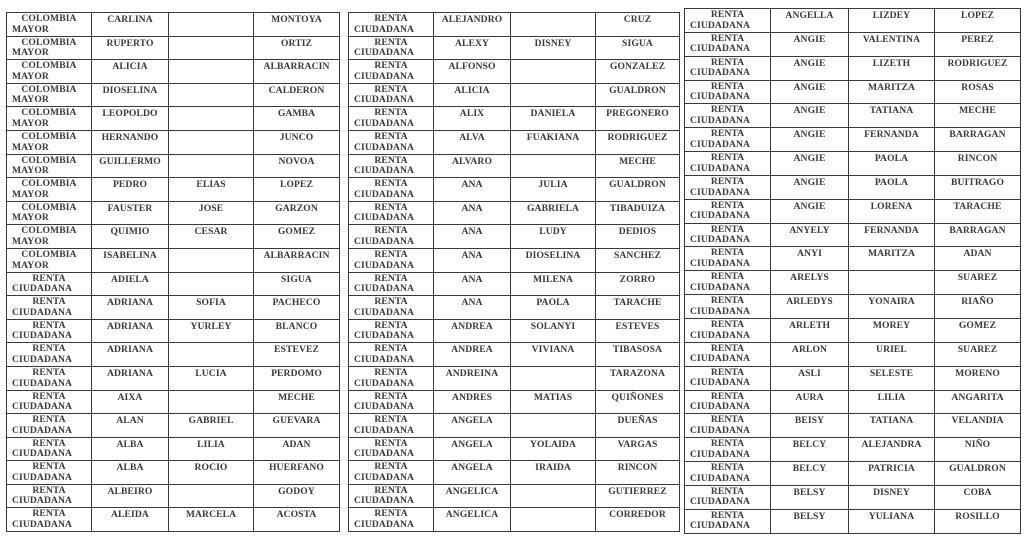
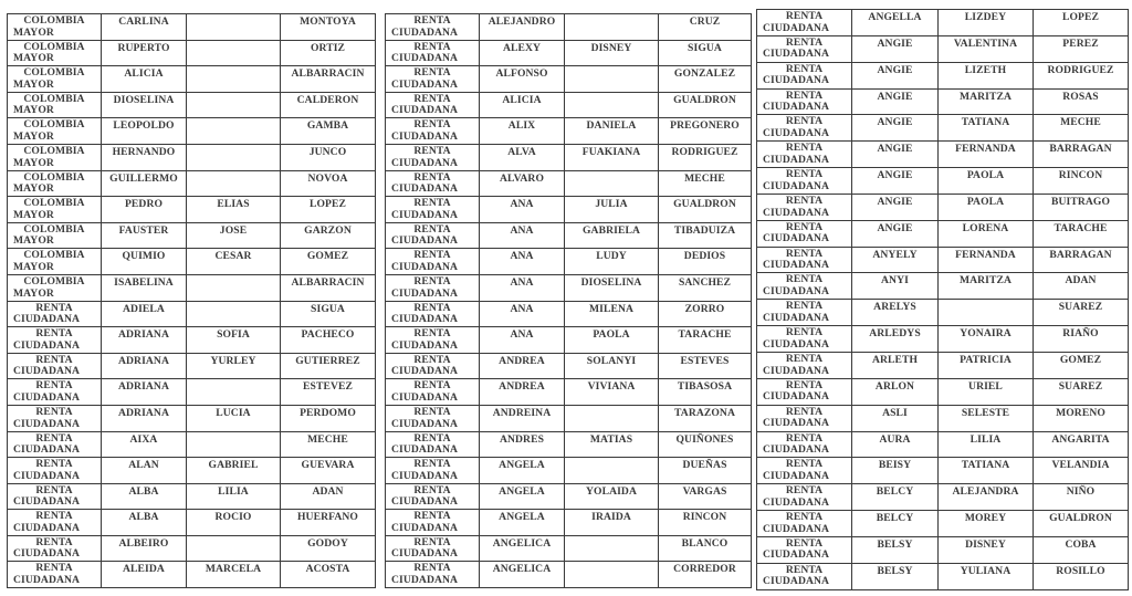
  COLOMBIAMAYOR	CARLINA		MONTOYA
  COLOMBIAMAYOR	RUPERTO		ORTIZ
  COLOMBIAMAYOR	ALICIA		ALBARRACIN
  COLOMBIAMAYOR	DIOSELINA		CALDERON
  COLOMBIAMAYOR	LEOPOLDO		GAMBA
  COLOMBIAMAYOR	HERNANDO		JUNCO
  COLOMBIAMAYOR	GUILLERMO		NOVOA
  COLOMBIAMAYOR	PEDRO	ELIAS	LOPEZ
  COLOMBIAMAYOR	FAUSTER	JOSE	GARZON
  COLOMBIAMAYOR	QUIMIO	CESAR	GOMEZ
  COLOMBIAMAYOR	ISABELINA		ALBARRACIN
  RENTACIUDADANA	ADIELA		SIGUA
  RENTACIUDADANA	ADRIANA	SOFIA	PACHECO
- RENTACIUDADANA	ADRIANA	YURLEY	BLANCO
+ RENTACIUDADANA	ADRIANA	YURLEY	GUTIERREZ
  RENTACIUDADANA	ADRIANA		ESTEVEZ
  RENTACIUDADANA	ADRIANA	LUCIA	PERDOMO
  RENTACIUDADANA	AIXA		MECHE
  RENTACIUDADANA	ALAN	GABRIEL	GUEVARA
  RENTACIUDADANA	ALBA	LILIA	ADAN
  RENTACIUDADANA	ALBA	ROCIO	HUERFANO
  RENTACIUDADANA	ALBEIRO		GODOY
  RENTACIUDADANA	ALEIDA	MARCELA	ACOSTA
  RENTACIUDADANA	ALEJANDRO		CRUZ
  RENTACIUDADANA	ALEXY	DISNEY	SIGUA
  RENTACIUDADANA	ALFONSO		GONZALEZ
  RENTACIUDADANA	ALICIA		GUALDRON
  RENTACIUDADANA	ALIX	DANIELA	PREGONERO
  RENTACIUDADANA	ALVA	FUAKIANA	RODRIGUEZ
  RENTACIUDADANA	ALVARO		MECHE
  RENTACIUDADANA	ANA	JULIA	GUALDRON
  RENTACIUDADANA	ANA	GABRIELA	TIBADUIZA
  RENTACIUDADANA	ANA	LUDY	DEDIOS
  RENTACIUDADANA	ANA	DIOSELINA	SANCHEZ
  RENTACIUDADANA	ANA	MILENA	ZORRO
  RENTACIUDADANA	ANA	PAOLA	TARACHE
  RENTACIUDADANA	ANDREA	SOLANYI	ESTEVES
  RENTACIUDADANA	ANDREA	VIVIANA	TIBASOSA
  RENTACIUDADANA	ANDREINA		TARAZONA
  RENTACIUDADANA	ANDRES	MATIAS	QUIÑONES
  RENTACIUDADANA	ANGELA		DUEÑAS
  RENTACIUDADANA	ANGELA	YOLAIDA	VARGAS
  RENTACIUDADANA	ANGELA	IRAIDA	RINCON
- RENTACIUDADANA	ANGELICA		GUTIERREZ
+ RENTACIUDADANA	ANGELICA		BLANCO
  RENTACIUDADANA	ANGELICA		CORREDOR
  RENTACIUDADANA	ANGELLA	LIZDEY	LOPEZ
  RENTACIUDADANA	ANGIE	VALENTINA	PEREZ
  RENTACIUDADANA	ANGIE	LIZETH	RODRIGUEZ
  RENTACIUDADANA	ANGIE	MARITZA	ROSAS
  RENTACIUDADANA	ANGIE	TATIANA	MECHE
  RENTACIUDADANA	ANGIE	FERNANDA	BARRAGAN
  RENTACIUDADANA	ANGIE	PAOLA	RINCON
  RENTACIUDADANA	ANGIE	PAOLA	BUITRAGO
  RENTACIUDADANA	ANGIE	LORENA	TARACHE
  RENTACIUDADANA	ANYELY	FERNANDA	BARRAGAN
  RENTACIUDADANA	ANYI	MARITZA	ADAN
  RENTACIUDADANA	ARELYS		SUAREZ
  RENTACIUDADANA	ARLEDYS	YONAIRA	RIAÑO
- RENTACIUDADANA	ARLETH	MOREY	GOMEZ
+ RENTACIUDADANA	ARLETH	PATRICIA	GOMEZ
  RENTACIUDADANA	ARLON	URIEL	SUAREZ
  RENTACIUDADANA	ASLI	SELESTE	MORENO
  RENTACIUDADANA	AURA	LILIA	ANGARITA
  RENTACIUDADANA	BEISY	TATIANA	VELANDIA
  RENTACIUDADANA	BELCY	ALEJANDRA	NIÑO
- RENTACIUDADANA	BELCY	PATRICIA	GUALDRON
+ RENTACIUDADANA	BELCY	MOREY	GUALDRON
  RENTACIUDADANA	BELSY	DISNEY	COBA
  RENTACIUDADANA	BELSY	YULIANA	ROSILLO
